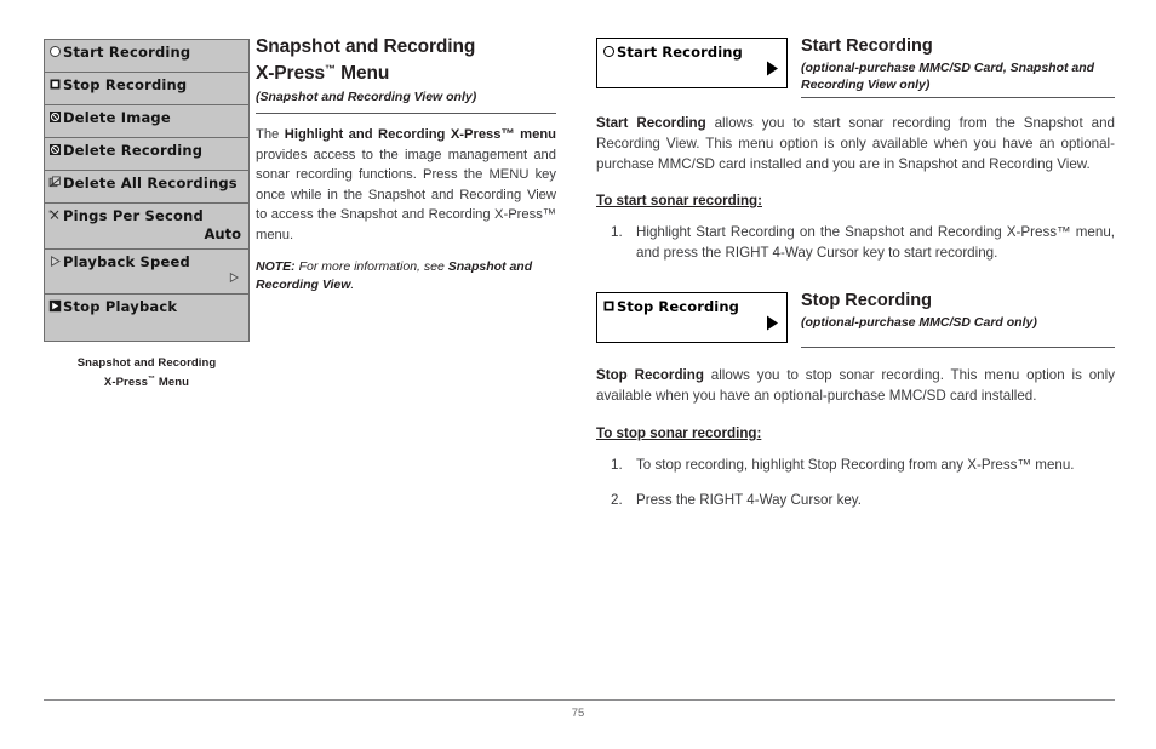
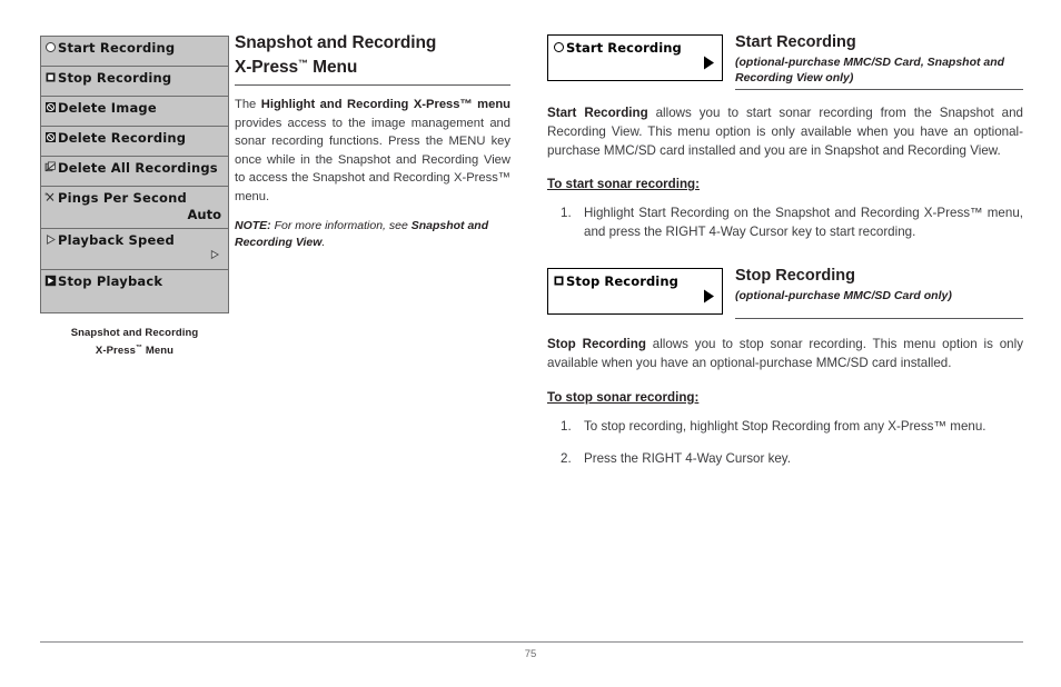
  Start Recording
  Stop Recording
  Delete Image
  Delete Recording
  Delete All Recordings
  Pings Per Second
  Auto
  Playback Speed
  Stop Playback
  Snapshot and Recording
  X-Press Menu
  Snapshot and Recording
  X-Press™ Menu
- (Snapshot and Recording View only)
  The Highlight and Recording X-Press™ menu provides access to the image management and sonar recording functions. Press the MENU key once while in the Snapshot and Recording View to access the Snapshot and Recording X-Press™ menu.
  NOTE: For more information, see Snapshot and Recording View.
  Start Recording
  Start Recording
  (optional-purchase MMC/SD Card, Snapshot and Recording View only)
  Start Recording allows you to start sonar recording from the Snapshot and Recording View. This menu option is only available when you have an optional-purchase MMC/SD card installed and you are in Snapshot and Recording View.
  To start sonar recording:
  Highlight Start Recording on the Snapshot and Recording X-Press™ menu, and press the RIGHT 4-Way Cursor key to start recording.
  Stop Recording
  Stop Recording
  (optional-purchase MMC/SD Card only)
  Stop Recording allows you to stop sonar recording. This menu option is only available when you have an optional-purchase MMC/SD card installed.
  To stop sonar recording:
  To stop recording, highlight Stop Recording from any X-Press™ menu.
  Press the RIGHT 4-Way Cursor key.
  75
